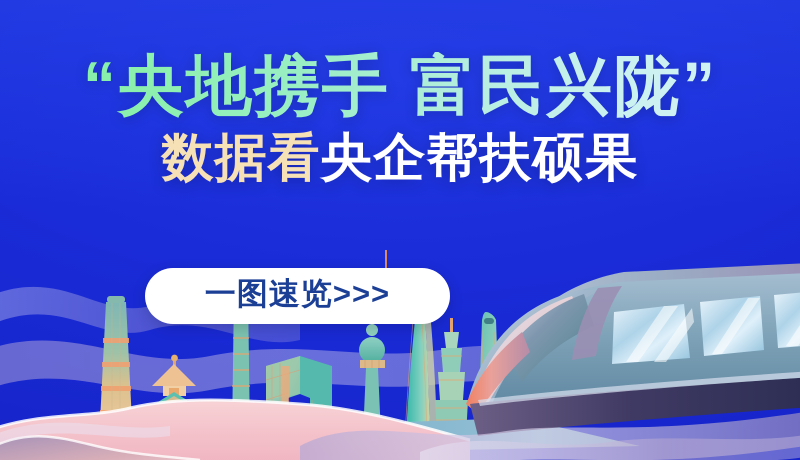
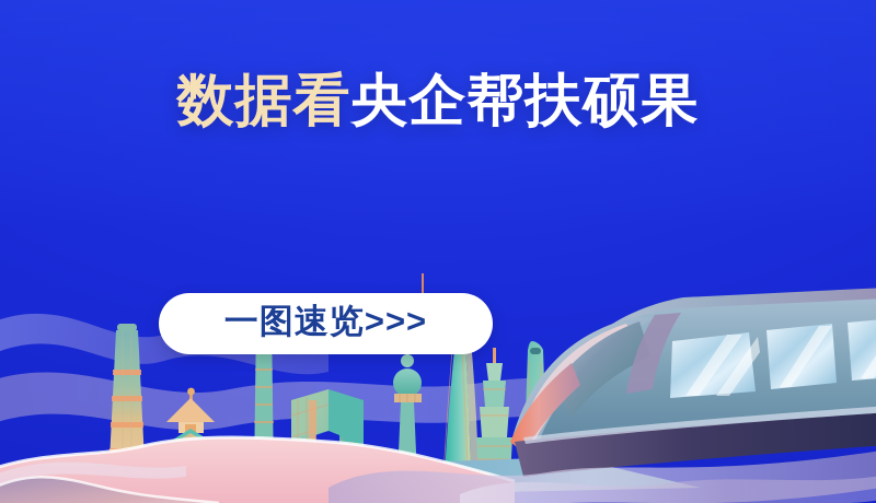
- “央地携手 富民兴陇”
  数据看央企帮扶硕果
  一图速览>>>
